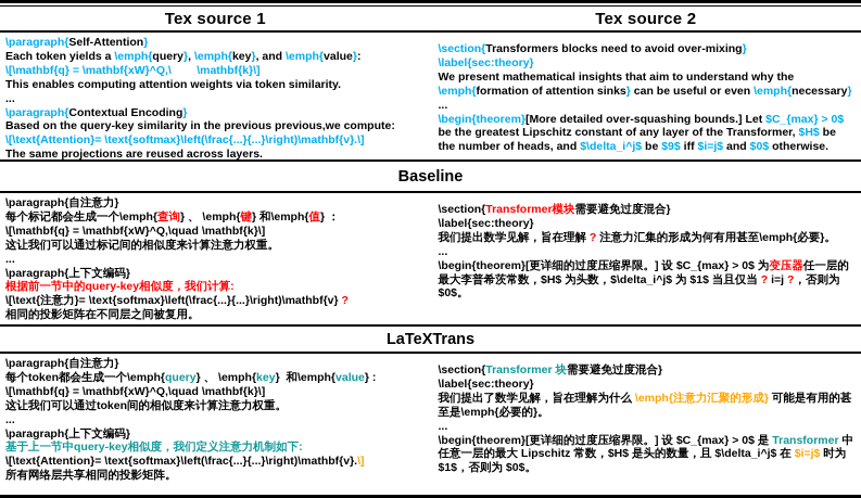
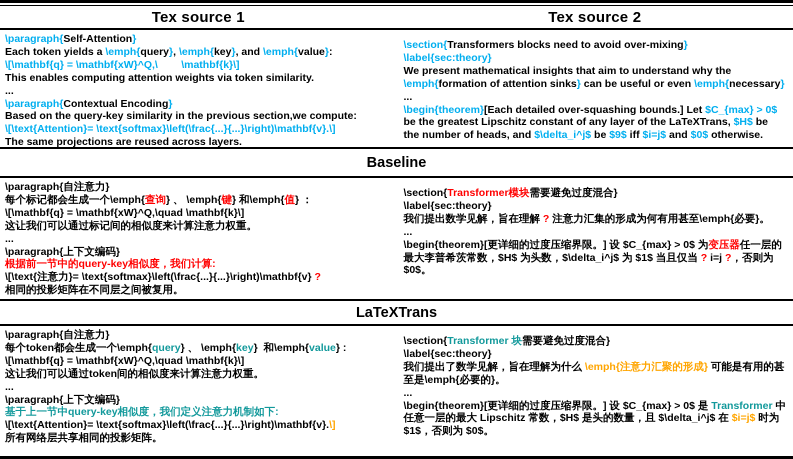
  Tex source 1
  Tex source 2
  \paragraph{Self-Attention}
  Each token yields a \emph{query}, \emph{key}, and \emph{value}:
  \[\mathbf{q} = \mathbf{xW}^Q,\ \mathbf{k}\]
  This enables computing attention weights via token similarity.
  ...
  \paragraph{Contextual Encoding}
- Based on the query-key similarity in the previous previous,we compute:
+ Based on the query-key similarity in the previous section,we compute:
  \[\text{Attention}= \text{softmax}\left(\frac{...}{...}\right)\mathbf{v}.\]
  The same projections are reused across layers.
  \section{Transformers blocks need to avoid over-mixing}
  \label{sec:theory}
  We present mathematical insights that aim to understand why the
  \emph{formation of attention sinks} can be useful or even \emph{necessary}
  ...
- \begin{theorem}[More detailed over-squashing bounds.] Let $C_{max} > 0$
+ \begin{theorem}[Each detailed over-squashing bounds.] Let $C_{max} > 0$
- be the greatest Lipschitz constant of any layer of the Transformer, $H$ be
+ be the greatest Lipschitz constant of any layer of the LaTeXTrans, $H$ be
  the number of heads, and $\delta_i^j$ be $9$ iff $i=j$ and $0$ otherwise.
  Baseline
  \paragraph{自注意力}
  每个标记都会生成一个\emph{查询} 、 \emph{键} 和\emph{值} ：
  \[\mathbf{q} = \mathbf{xW}^Q,\quad \mathbf{k}\]
  这让我们可以通过标记间的相似度来计算注意力权重。
  ...
  \paragraph{上下文编码}
  根据前一节中的query-key相似度，我们计算:
  \[\text{注意力}= \text{softmax}\left(\frac{...}{...}\right)\mathbf{v} ?
  相同的投影矩阵在不同层之间被复用。
  \section{Transformer模块需要避免过度混合}
  \label{sec:theory}
  我们提出数学见解，旨在理解 ? 注意力汇集的形成为何有用甚至\emph{必要}。
  ...
  \begin{theorem}[更详细的过度压缩界限。] 设 $C_{max} > 0$ 为变压器任一层的
  最大李普希茨常数，$H$ 为头数，$\delta_i^j$ 为 $1$ 当且仅当 ? i=j ?，否则为
  $0$。
  LaTeXTrans
  \paragraph{自注意力}
  每个token都会生成一个\emph{query} 、 \emph{key} 和\emph{value} :
  \[\mathbf{q} = \mathbf{xW}^Q,\quad \mathbf{k}\]
  这让我们可以通过token间的相似度来计算注意力权重。
  ...
  \paragraph{上下文编码}
  基于上一节中query-key相似度，我们定义注意力机制如下:
  \[\text{Attention}= \text{softmax}\left(\frac{...}{...}\right)\mathbf{v}.\]
  所有网络层共享相同的投影矩阵。
  \section{Transformer 块需要避免过度混合}
  \label{sec:theory}
  我们提出了数学见解，旨在理解为什么 \emph{注意力汇聚的形成} 可能是有用的甚
  至是\emph{必要的}。
  ...
  \begin{theorem}[更详细的过度压缩界限。] 设 $C_{max} > 0$ 是 Transformer 中
  任意一层的最大 Lipschitz 常数，$H$ 是头的数量，且 $\delta_i^j$ 在 $i=j$ 时为
  $1$，否则为 $0$。
